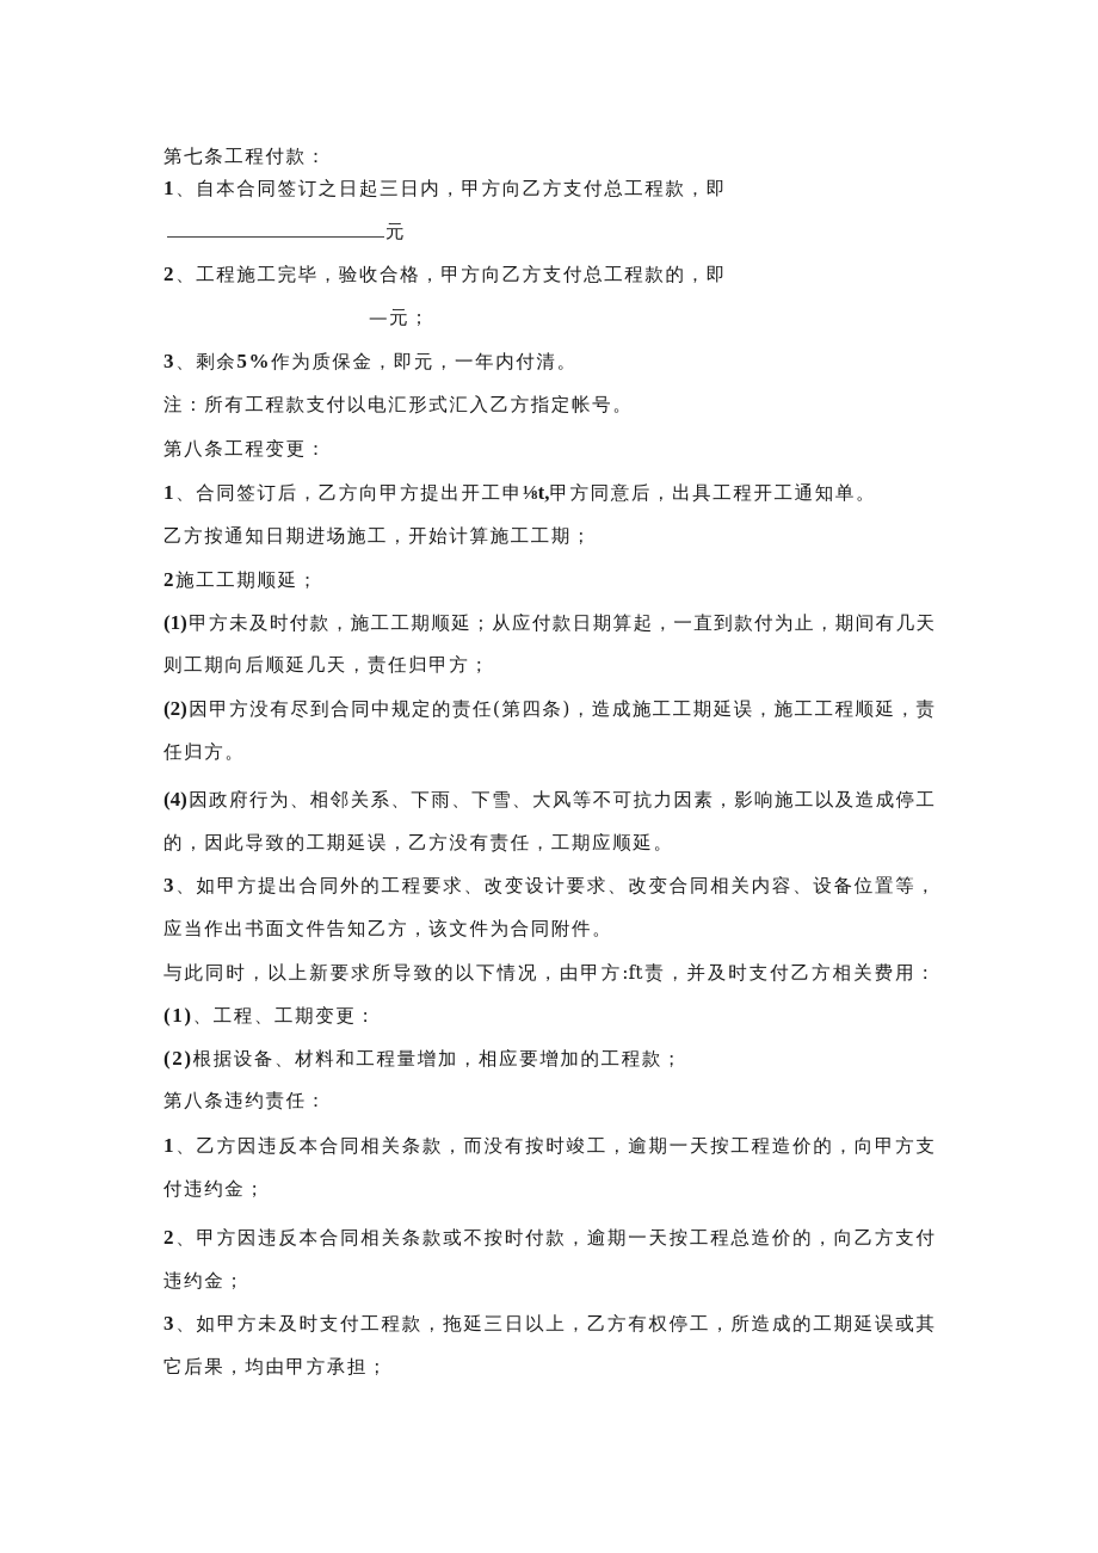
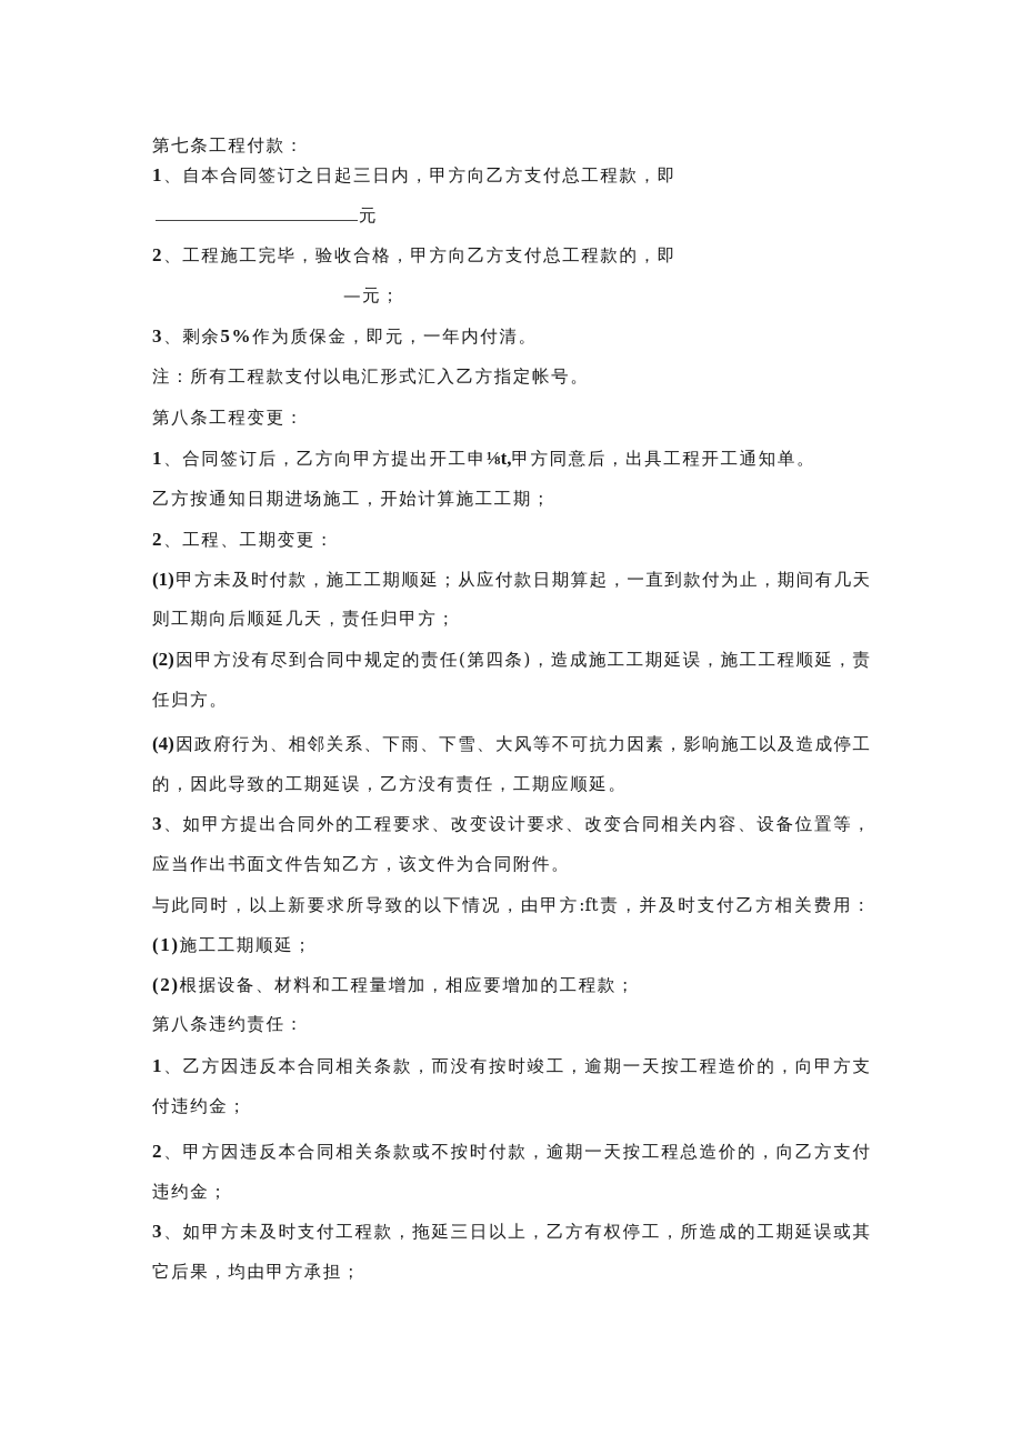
  第七条工程付款：
  1、自本合同签订之日起三日内，甲方向乙方支付总工程款，即
  元
  2、工程施工完毕，验收合格，甲方向乙方支付总工程款的，即
  —元；
  3、剩余5%作为质保金，即元，一年内付清。
  注：所有工程款支付以电汇形式汇入乙方指定帐号。
  第八条工程变更：
  1、合同签订后，乙方向甲方提出开工申⅛t,甲方同意后，出具工程开工通知单。
  乙方按通知日期进场施工，开始计算施工工期；
- 2施工工期顺延；
+ 2、工程、工期变更：
  (1)甲方未及时付款，施工工期顺延；从应付款日期算起，一直到款付为止，期间有几天
  则工期向后顺延几天，责任归甲方；
  (2)因甲方没有尽到合同中规定的责任(第四条)，造成施工工期延误，施工工程顺延，责
  任归方。
  (4)因政府行为、相邻关系、下雨、下雪、大风等不可抗力因素，影响施工以及造成停工
  的，因此导致的工期延误，乙方没有责任，工期应顺延。
  3、如甲方提出合同外的工程要求、改变设计要求、改变合同相关内容、设备位置等，
  应当作出书面文件告知乙方，该文件为合同附件。
  与此同时，以上新要求所导致的以下情况，由甲方:ft责，并及时支付乙方相关费用：
- (1)、工程、工期变更：
+ (1)施工工期顺延；
  (2)根据设备、材料和工程量增加，相应要增加的工程款；
  第八条违约责任：
  1、乙方因违反本合同相关条款，而没有按时竣工，逾期一天按工程造价的，向甲方支
  付违约金；
  2、甲方因违反本合同相关条款或不按时付款，逾期一天按工程总造价的，向乙方支付
  违约金；
  3、如甲方未及时支付工程款，拖延三日以上，乙方有权停工，所造成的工期延误或其
  它后果，均由甲方承担；
